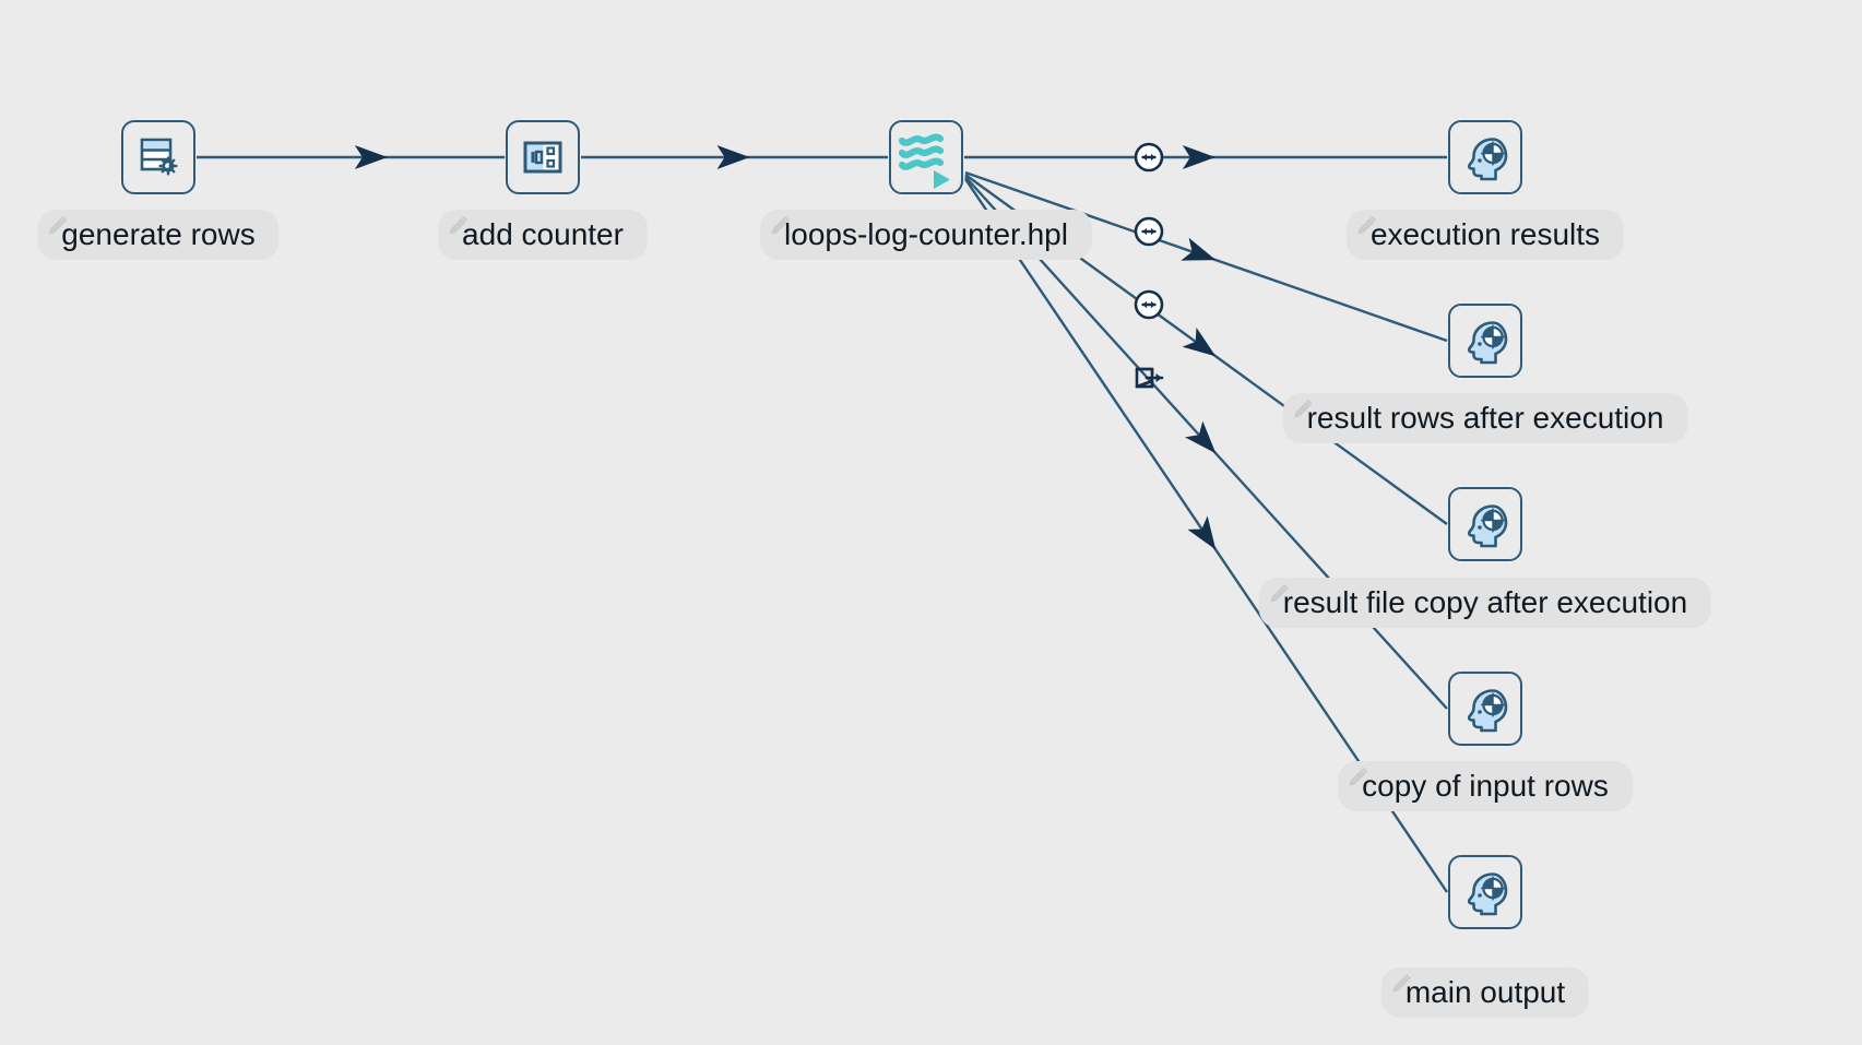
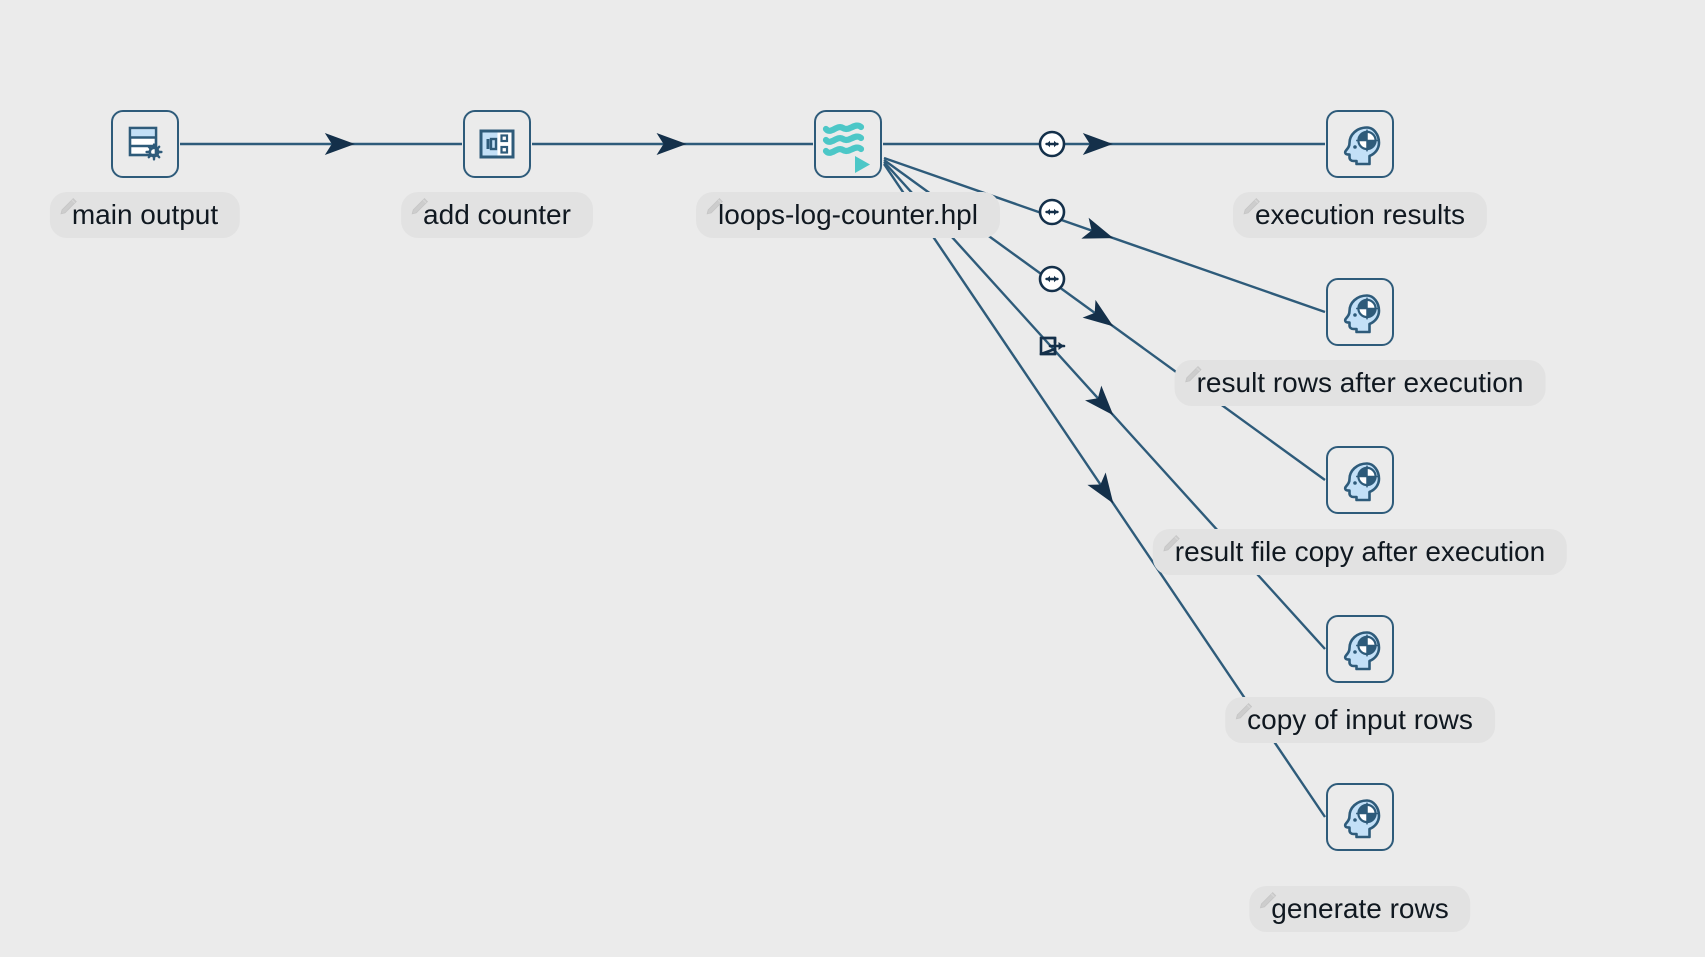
- generate rows
+ main output
  add counter
  loops-log-counter.hpl
  execution results
  result rows after execution
  result file copy after execution
  copy of input rows
- main output
+ generate rows
